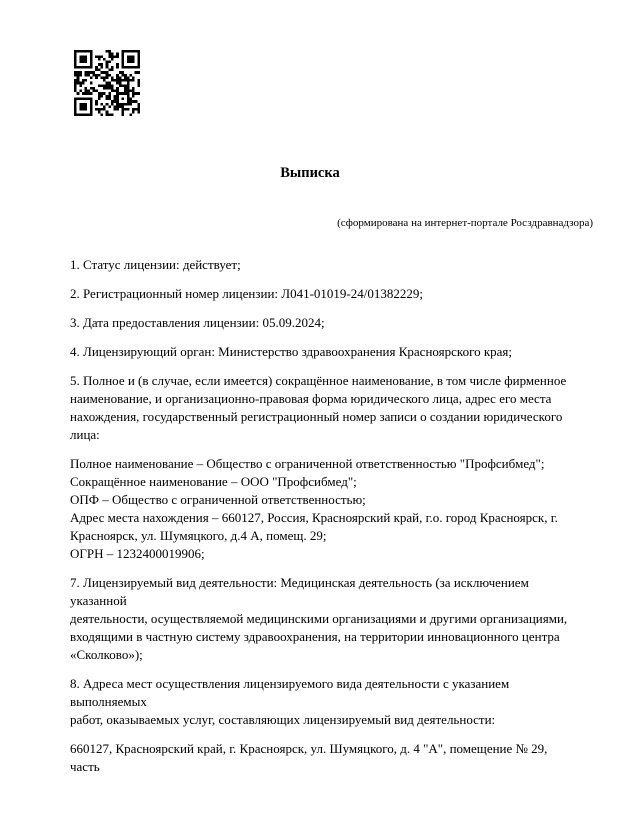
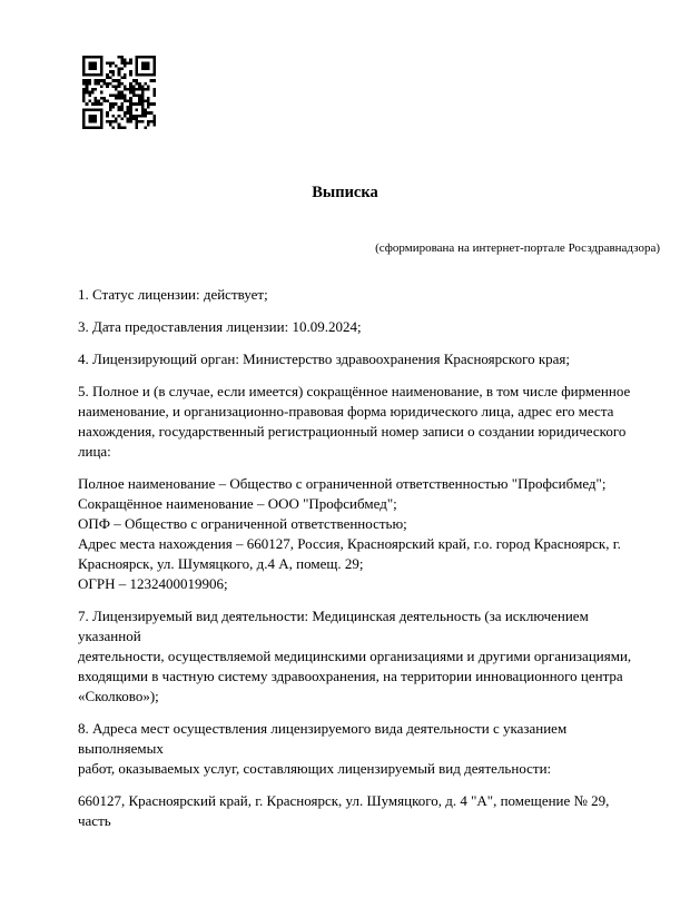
  Выписка
  (сформирована на интернет-портале Росздравнадзора)
  1. Статус лицензии: действует;
- 2. Регистрационный номер лицензии: Л041-01019-24/01382229;
- 3. Дата предоставления лицензии: 05.09.2024;
+ 3. Дата предоставления лицензии: 10.09.2024;
  4. Лицензирующий орган: Министерство здравоохранения Красноярского края;
  5. Полное и (в случае, если имеется) сокращённое наименование, в том числе фирменное
  наименование, и организационно-правовая форма юридического лица, адрес его места
  нахождения, государственный регистрационный номер записи о создании юридического лица:
  Полное наименование – Общество с ограниченной ответственностью "Профсибмед";
  Сокращённое наименование – ООО "Профсибмед";
  ОПФ – Общество с ограниченной ответственностью;
  Адрес места нахождения – 660127, Россия, Красноярский край, г.о. город Красноярск, г.
  Красноярск, ул. Шумяцкого, д.4 А, помещ. 29;
  ОГРН – 1232400019906;
  7. Лицензируемый вид деятельности: Медицинская деятельность (за исключением указанной
  деятельности, осуществляемой медицинскими организациями и другими организациями,
  входящими в частную систему здравоохранения, на территории инновационного центра
  «Сколково»);
  8. Адреса мест осуществления лицензируемого вида деятельности с указанием выполняемых
  работ, оказываемых услуг, составляющих лицензируемый вид деятельности:
  660127, Красноярский край, г. Красноярск, ул. Шумяцкого, д. 4 "А", помещение № 29, часть
